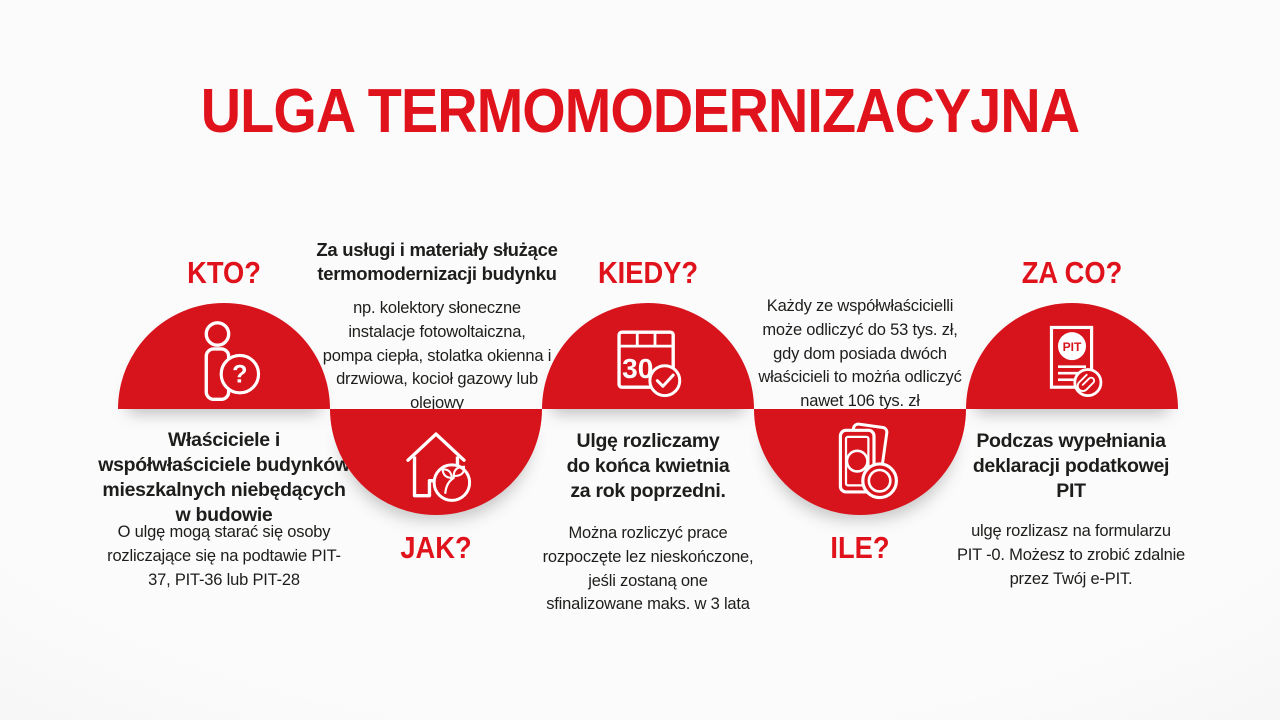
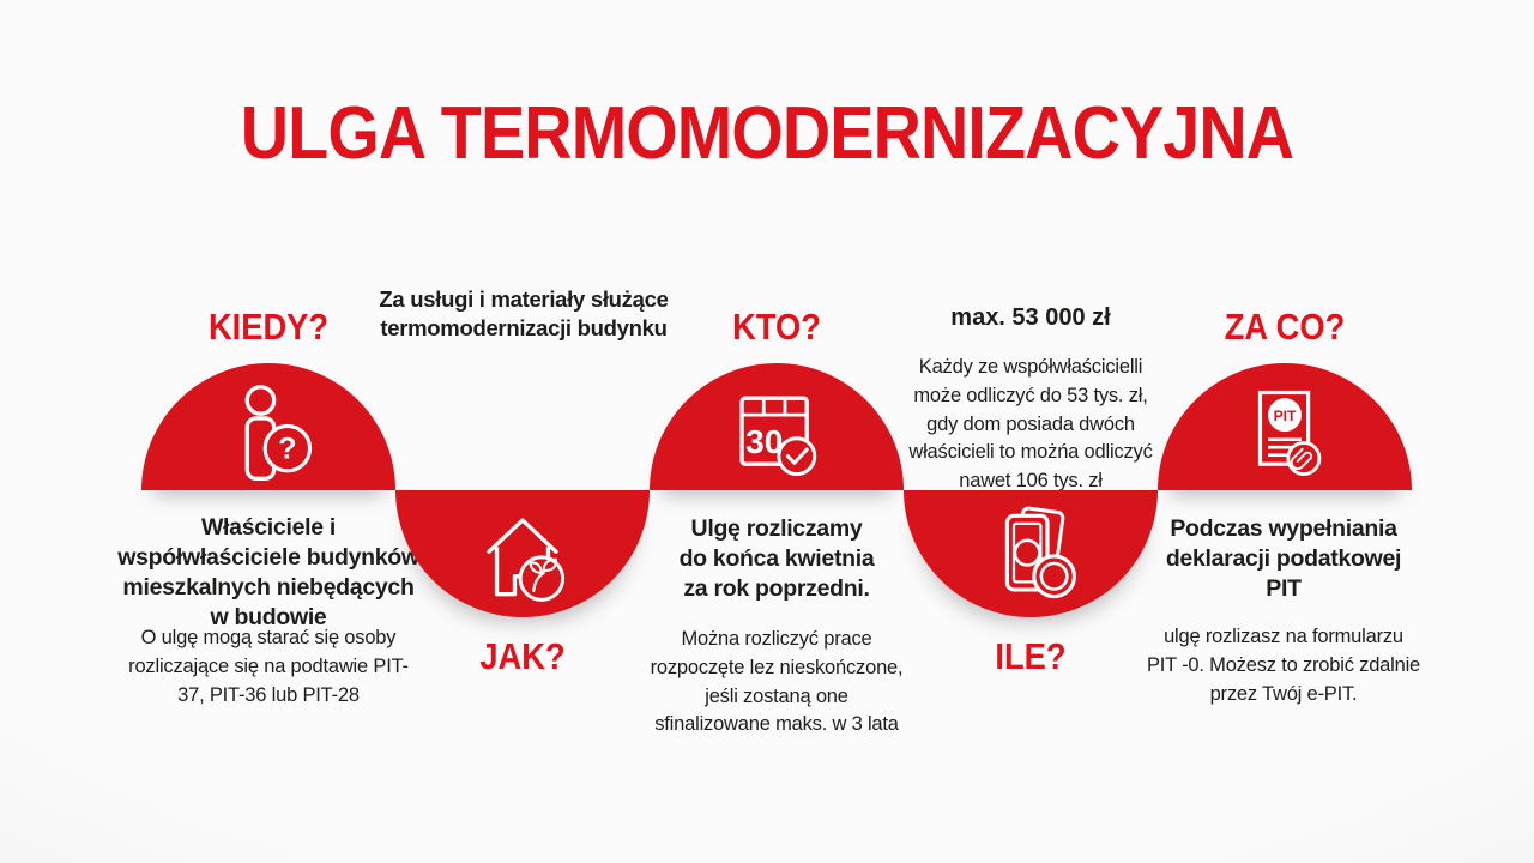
  ULGA TERMOMODERNIZACYJNA
- KTO?
+ KIEDY?
  ?
  Właściciele i
  współwłaściciele budynków
  mieszkalnych niebędących
  w budowie
  O ulgę mogą starać się osoby
  rozliczające się na podtawie PIT-
  37, PIT-36 lub PIT-28
  Za usługi i materiały służące
  termomodernizacji budynku
- np. kolektory słoneczne
- instalacje fotowoltaiczna,
- pompa ciepła, stolatka okienna i
- drzwiowa, kocioł gazowy lub
- olejowy
  JAK?
- KIEDY?
+ KTO?
  30
  Ulgę rozliczamy
  do końca kwietnia
  za rok poprzedni.
  Można rozliczyć prace
  rozpoczęte lez nieskończone,
  jeśli zostaną one
  sfinalizowane maks. w 3 lata
+ max. 53 000 zł
  Każdy ze współwłaścicielli
  może odliczyć do 53 tys. zł,
  gdy dom posiada dwóch
  właścicieli to możńa odliczyć
  nawet 106 tys. zł
  ILE?
  ZA CO?
  PIT
  Podczas wypełniania
  deklaracji podatkowej
  PIT
  ulgę rozlizasz na formularzu
  PIT -0. Możesz to zrobić zdalnie
  przez Twój e-PIT.
